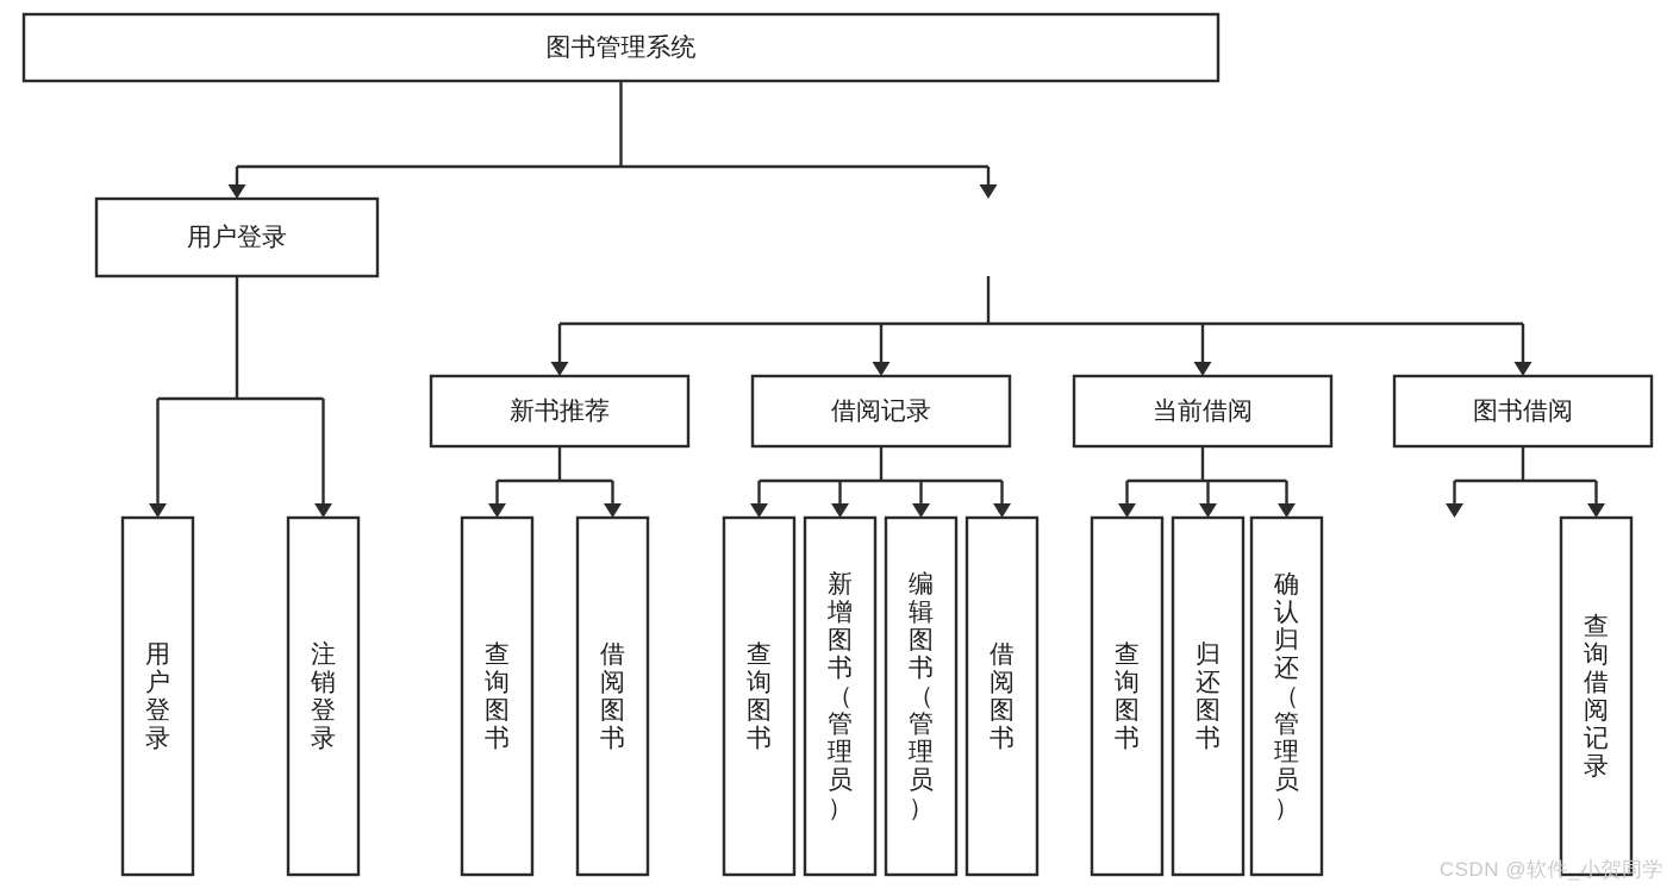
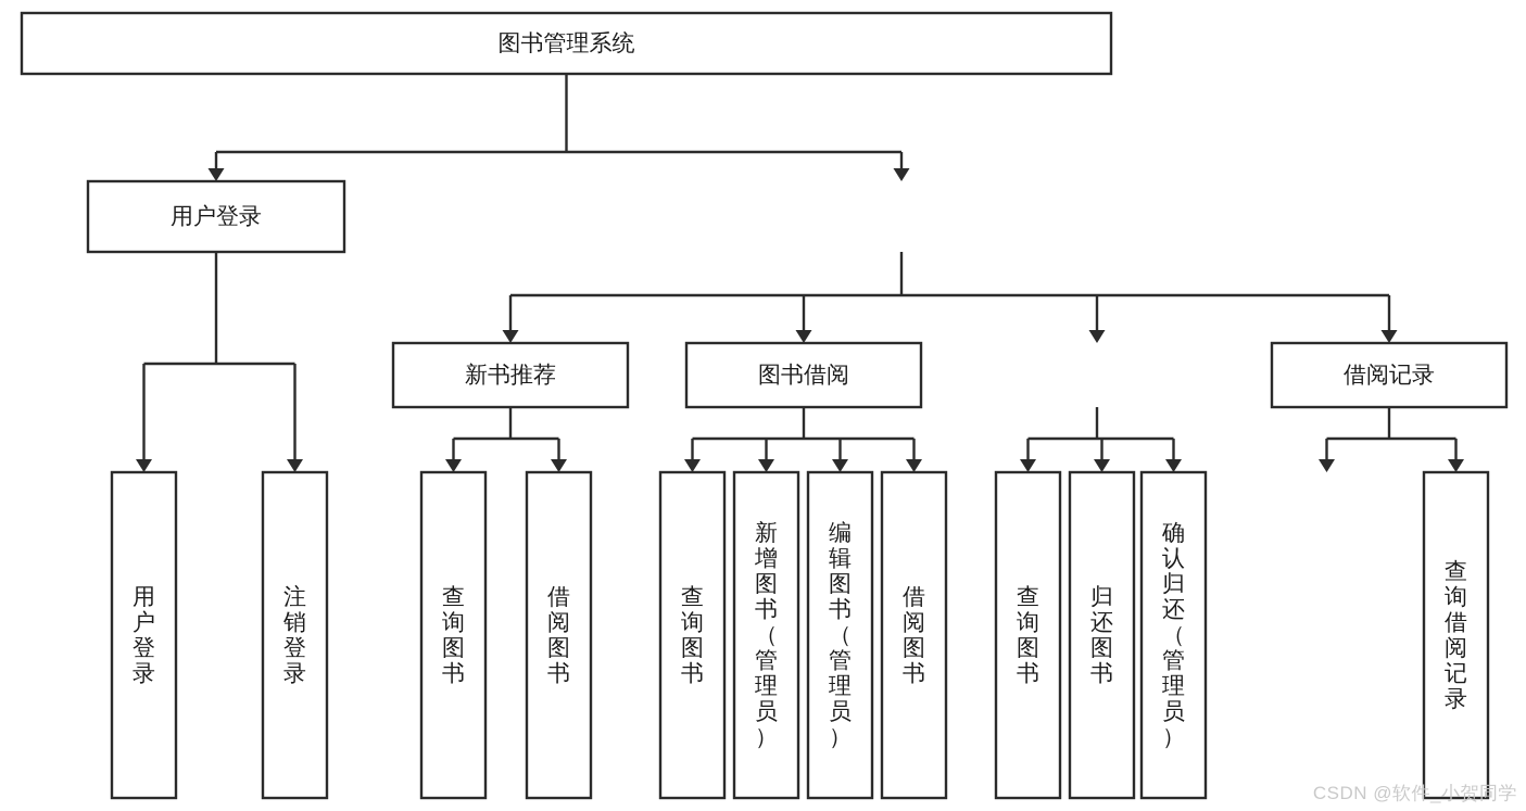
  图书管理系统
  用户登录
  用户登录
  注销登录
  新书推荐
  查询图书
  借阅图书
- 借阅记录
+ 图书借阅
  查询图书
  新增图书（管理员）
  编辑图书（管理员）
  借阅图书
- 当前借阅
  查询图书
  归还图书
  确认归还（管理员）
- 图书借阅
+ 借阅记录
  查询借阅记录
  CSDN @软件_小贺同学
